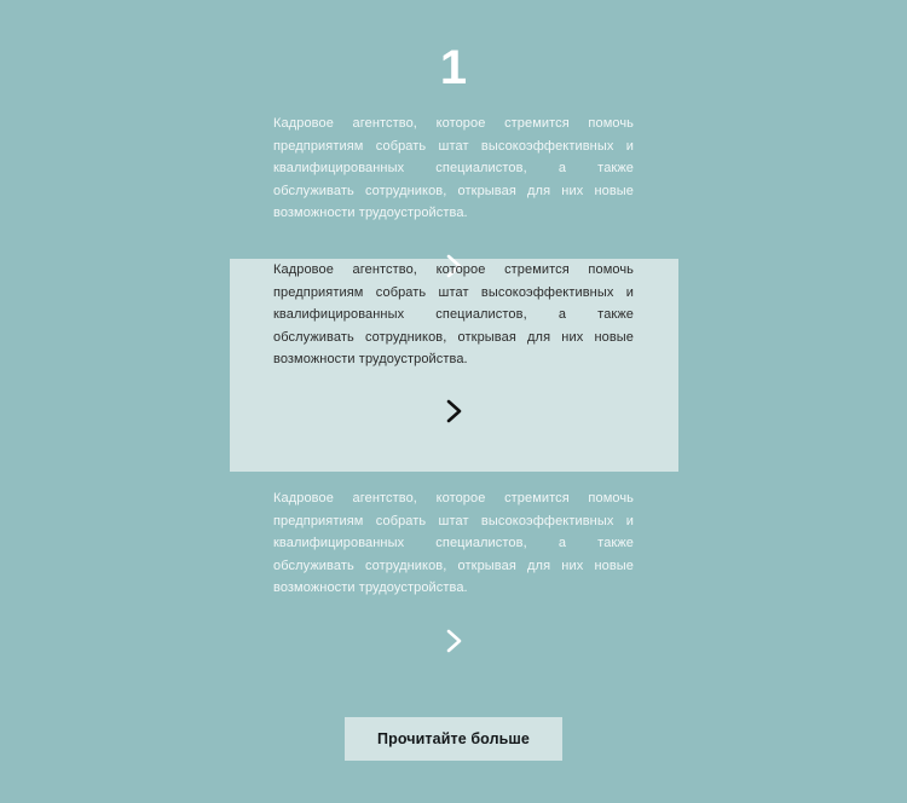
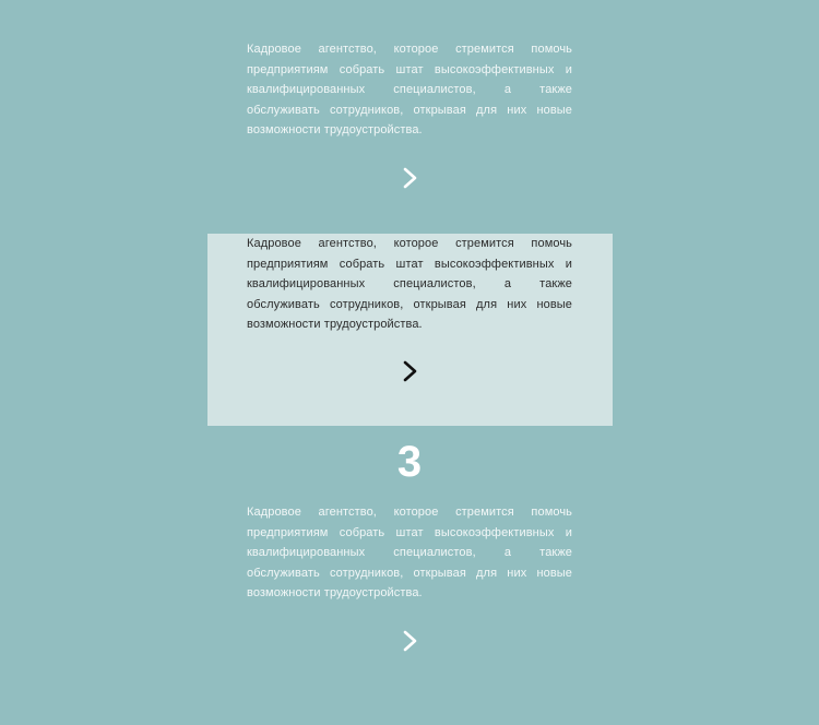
- 1
  Кадровое агентство, которое стремится помочь предприятиям собрать штат высокоэффективных и квалифицированных специалистов, а также обслуживать сотрудников, открывая для них новые возможности трудоустройства.
  Кадровое агентство, которое стремится помочь предприятиям собрать штат высокоэффективных и квалифицированных специалистов, а также обслуживать сотрудников, открывая для них новые возможности трудоустройства.
+ 3
  Кадровое агентство, которое стремится помочь предприятиям собрать штат высокоэффективных и квалифицированных специалистов, а также обслуживать сотрудников, открывая для них новые возможности трудоустройства.
- Прочитайте больше
